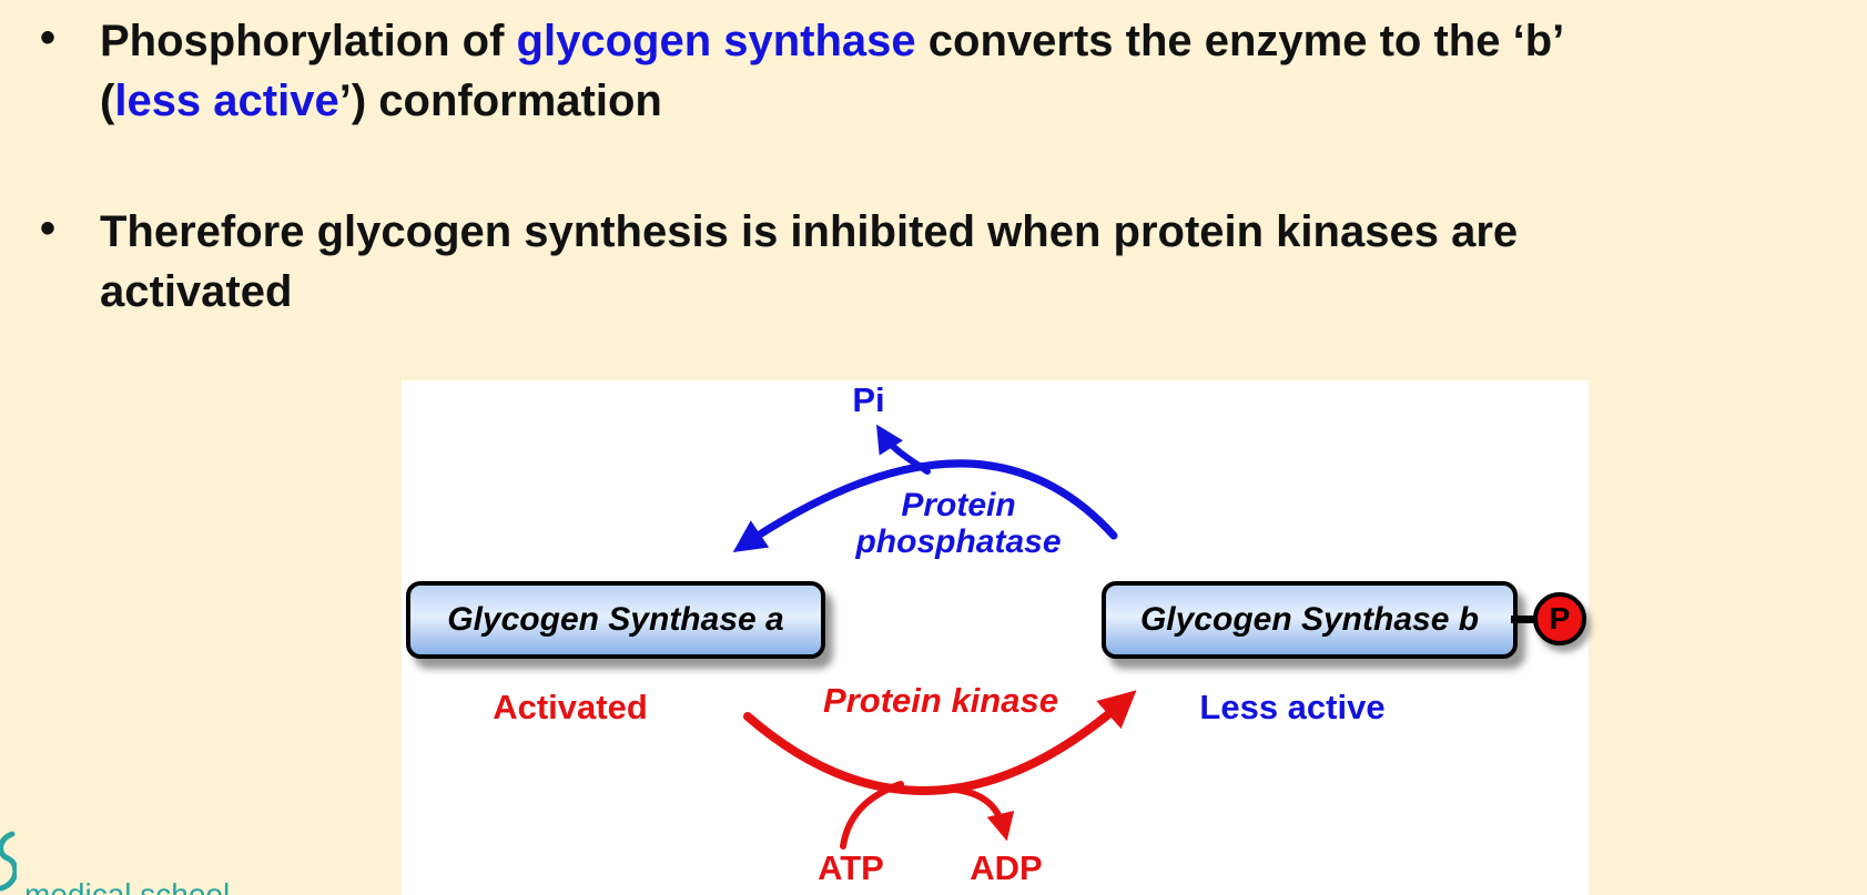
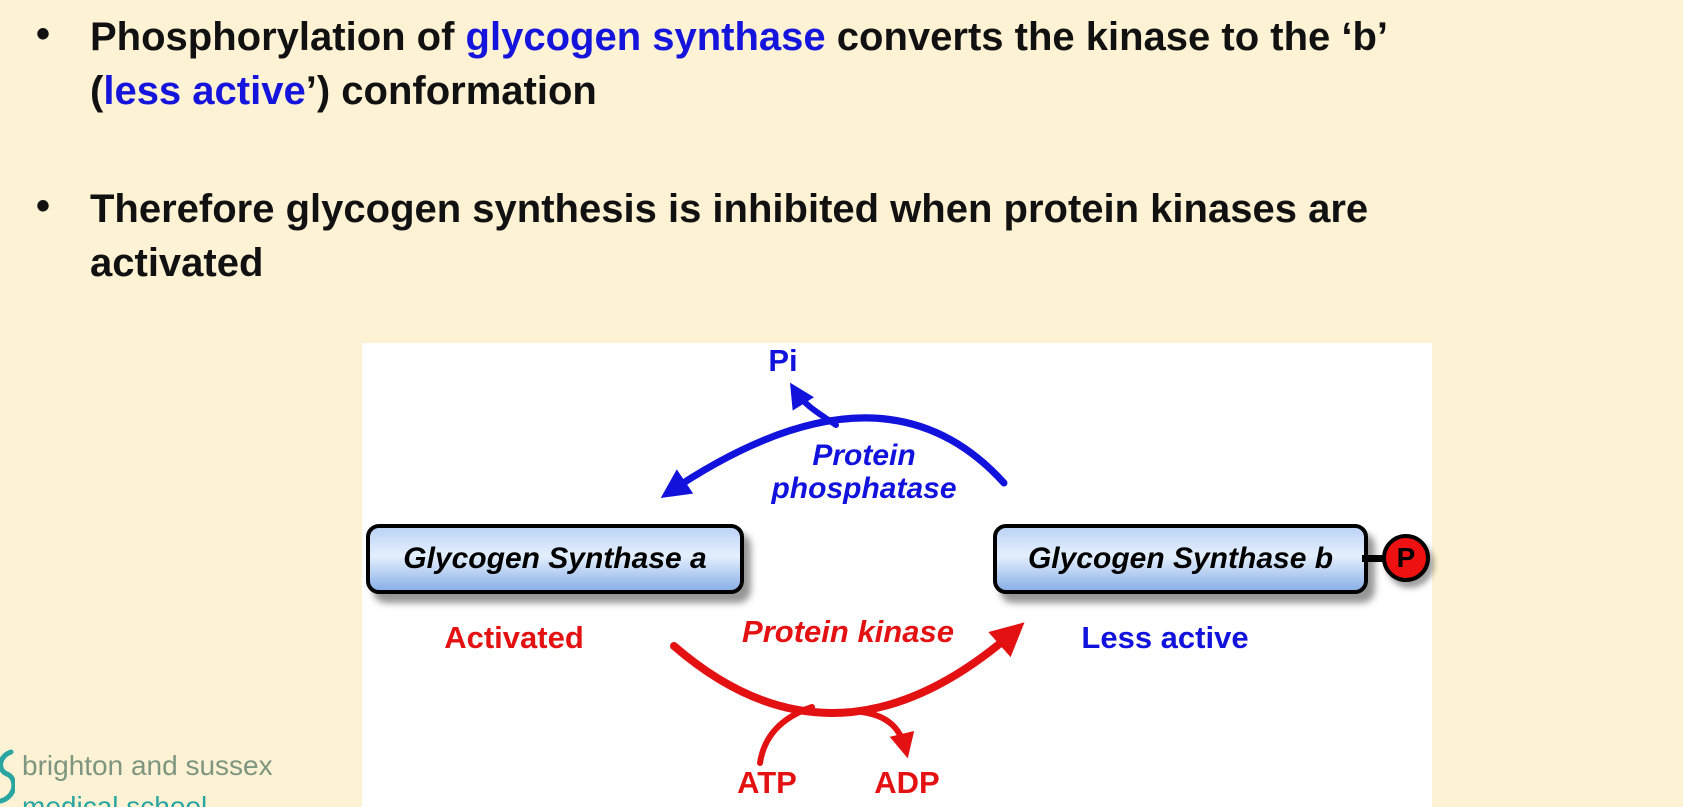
  •
- Phosphorylation of glycogen synthase converts the enzyme to the ‘b’
+ Phosphorylation of glycogen synthase converts the kinase to the ‘b’
  (less active’) conformation
  •
  Therefore glycogen synthesis is inhibited when protein kinases are
  activated
  Pi
  Protein
  phosphatase
  Glycogen Synthase a
  Glycogen Synthase b
  P
  Activated
  Protein kinase
  Less active
  ATP
  ADP
+ brighton and sussex
